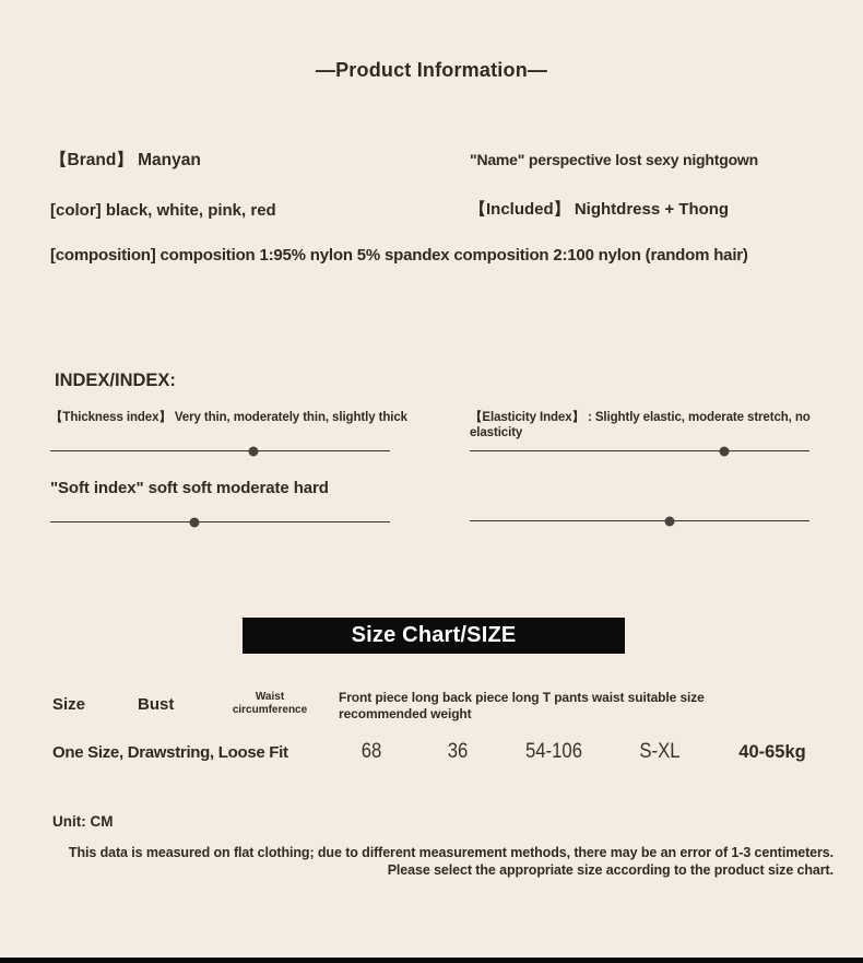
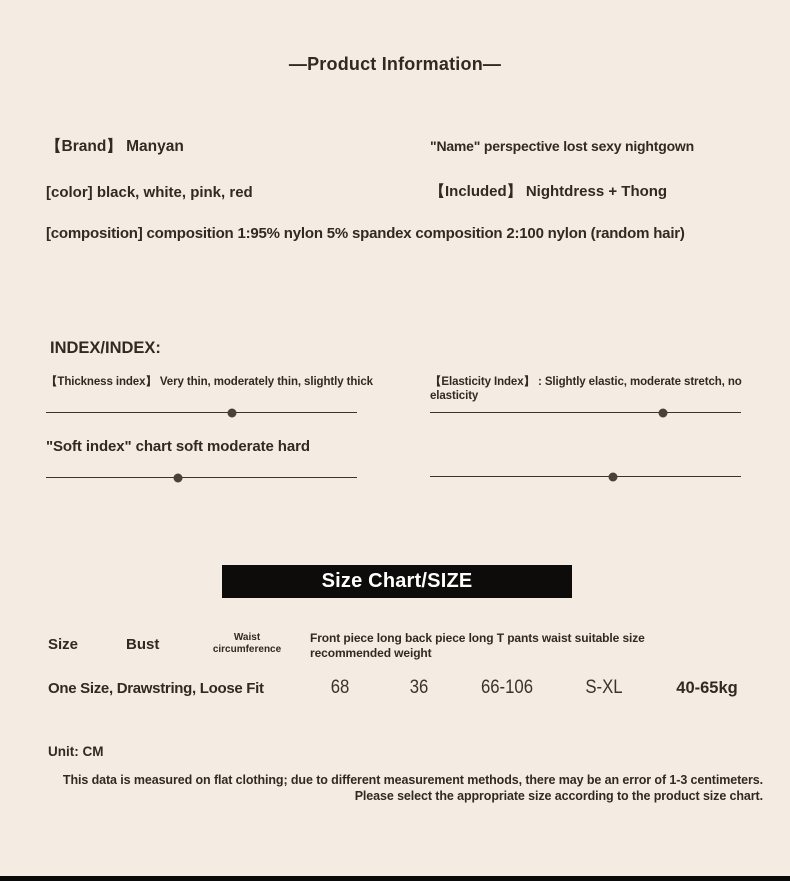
  —Product Information—
  【Brand】 Manyan
  "Name" perspective lost sexy nightgown
  [color] black, white, pink, red
  【Included】 Nightdress + Thong
  [composition] composition 1:95% nylon 5% spandex composition 2:100 nylon (random hair)
  INDEX/INDEX:
  【Thickness index】 Very thin, moderately thin, slightly thick
  【Elasticity Index】 : Slightly elastic, moderate stretch, no elasticity
- "Soft index" soft soft moderate hard
+ "Soft index" chart soft moderate hard
  Size Chart/SIZE
  Size
  Bust
  Waist circumference
  Front piece long back piece long T pants waist suitable size recommended weight
  One Size, Drawstring, Loose Fit
  68
  36
- 54-106
+ 66-106
  S-XL
  40-65kg
  Unit: CM
  This data is measured on flat clothing; due to different measurement methods, there may be an error of 1-3 centimeters. Please select the appropriate size according to the product size chart.
